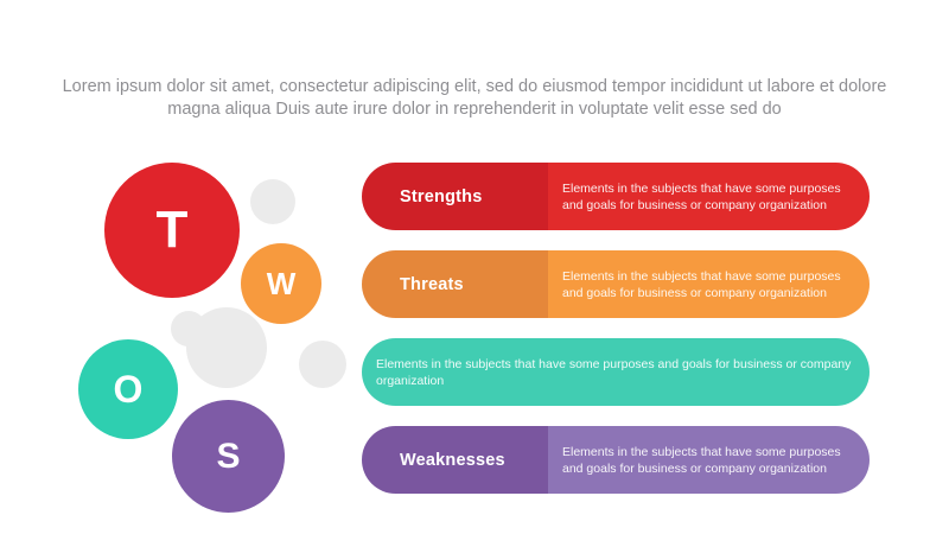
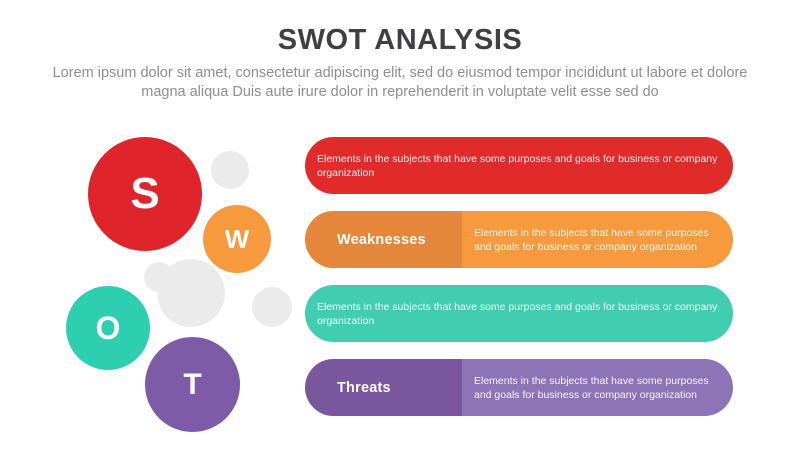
+ SWOT ANALYSIS
  Lorem ipsum dolor sit amet, consectetur adipiscing elit, sed do eiusmod tempor incididunt ut labore et dolore magna aliqua Duis aute irure dolor in reprehenderit in voluptate velit esse sed do
- T
+ S
  W
  O
- S
+ T
- Strengths
  Elements in the subjects that have some purposes and goals for business or company organization
- Threats
+ Weaknesses
  Elements in the subjects that have some purposes and goals for business or company organization
  Elements in the subjects that have some purposes and goals for business or company organization
- Weaknesses
+ Threats
  Elements in the subjects that have some purposes and goals for business or company organization
